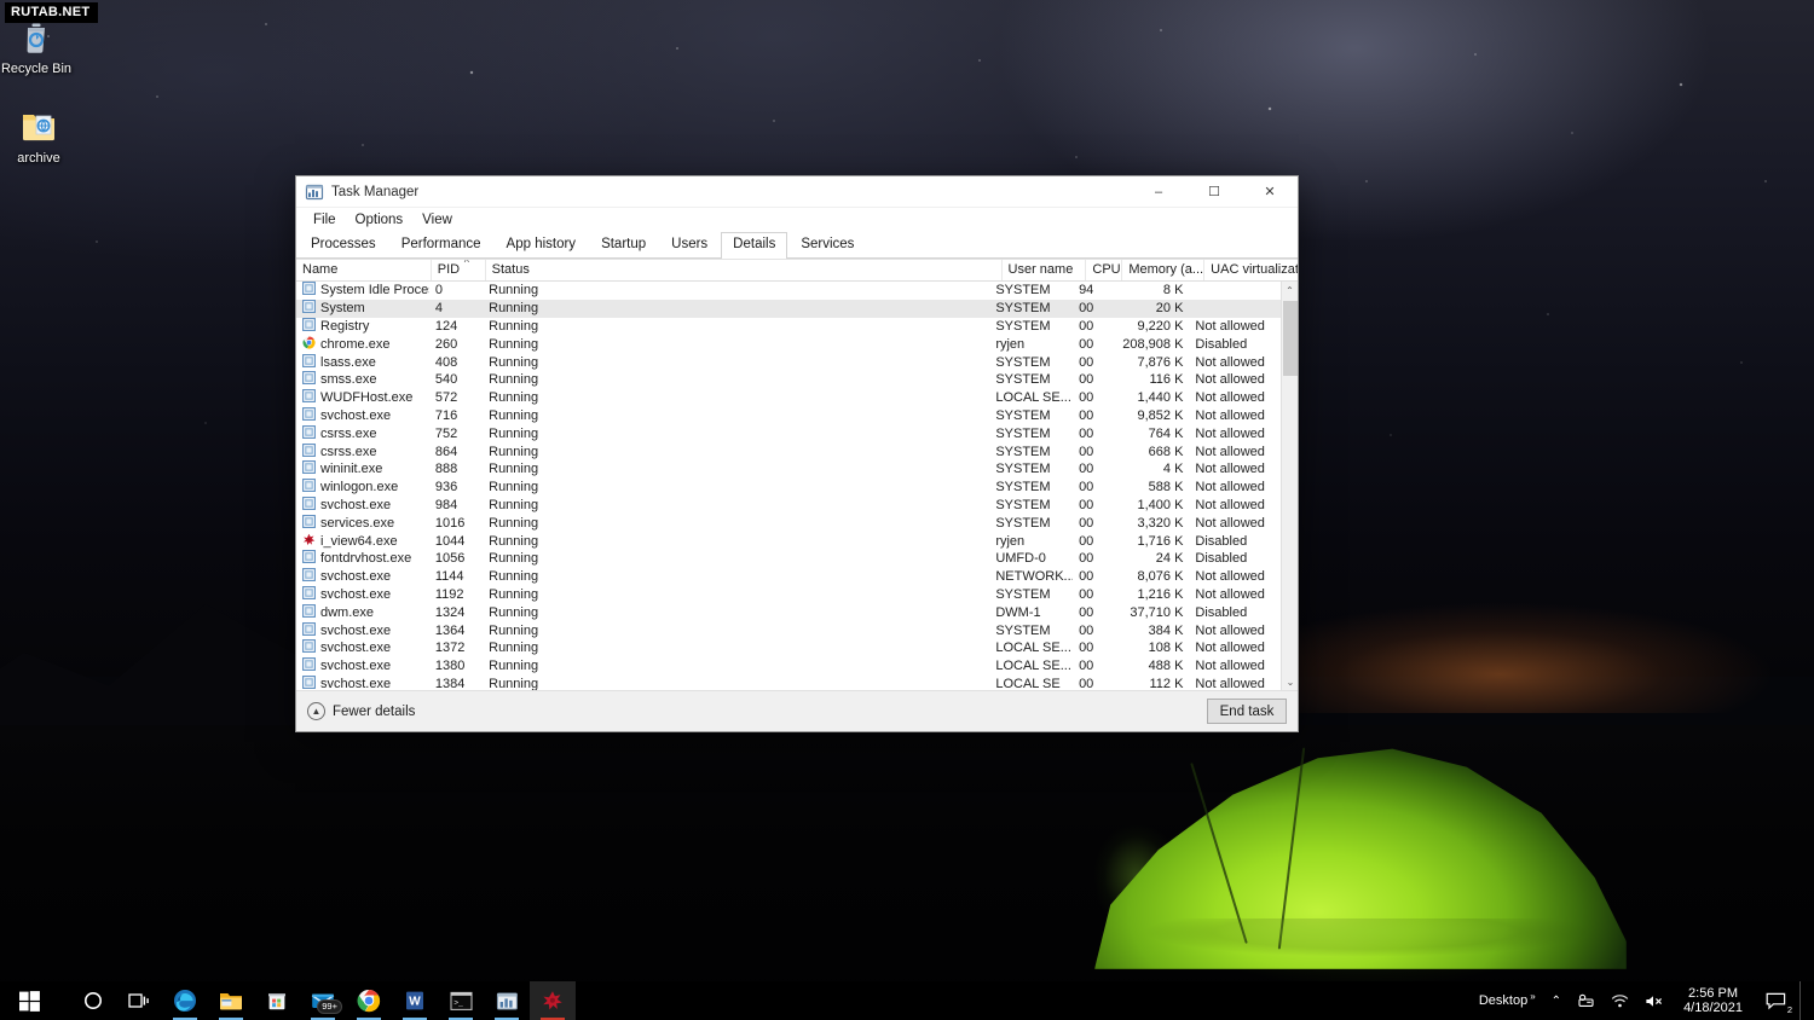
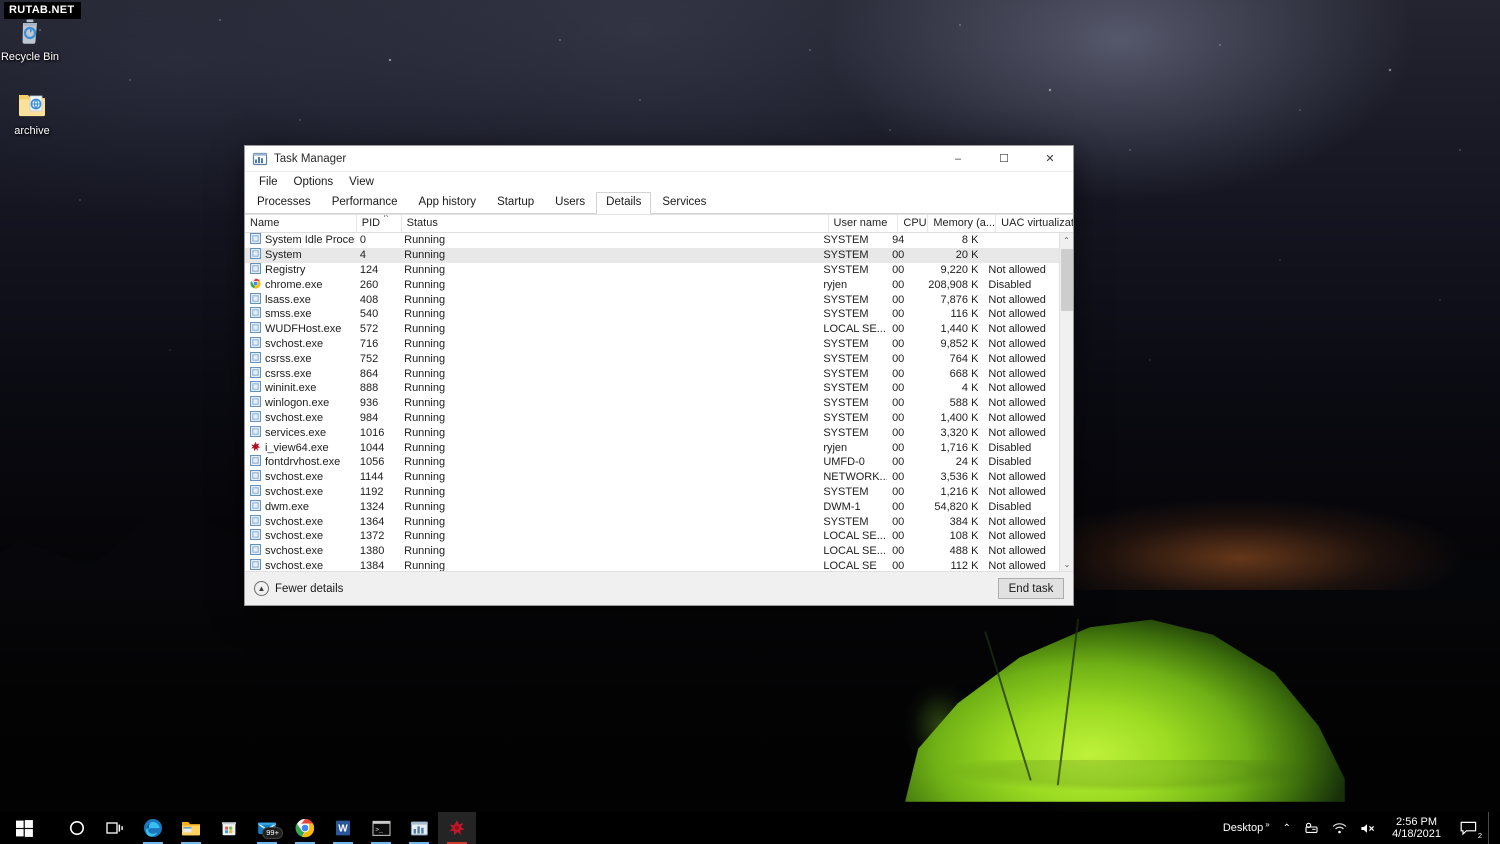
  RUTAB.NET
  Recycle Bin
  archive
  Task Manager
  ‒
  ☐
  ✕
  File
  Options
  View
  Processes
  Performance
  App history
  Startup
  Users
  Details
  Services
  Name
  PID
  ^
  Status
  User name
  CPU
  Memory (a...
  UAC virtualizat
  System Idle Proce
  0
  Running
  SYSTEM
  94
  8 K
  System
  4
  Running
  SYSTEM
  00
  20 K
  Registry
  124
  Running
  SYSTEM
  00
  9,220 K
  Not allowed
  chrome.exe
  260
  Running
  ryjen
  00
  208,908 K
  Disabled
  lsass.exe
  408
  Running
  SYSTEM
  00
  7,876 K
  Not allowed
  smss.exe
  540
  Running
  SYSTEM
  00
  116 K
  Not allowed
  WUDFHost.exe
  572
  Running
  LOCAL SE...
  00
  1,440 K
  Not allowed
  svchost.exe
  716
  Running
  SYSTEM
  00
  9,852 K
  Not allowed
  csrss.exe
  752
  Running
  SYSTEM
  00
  764 K
  Not allowed
  csrss.exe
  864
  Running
  SYSTEM
  00
  668 K
  Not allowed
  wininit.exe
  888
  Running
  SYSTEM
  00
  4 K
  Not allowed
  winlogon.exe
  936
  Running
  SYSTEM
  00
  588 K
  Not allowed
  svchost.exe
  984
  Running
  SYSTEM
  00
  1,400 K
  Not allowed
  services.exe
  1016
  Running
  SYSTEM
  00
  3,320 K
  Not allowed
  i_view64.exe
  1044
  Running
  ryjen
  00
  1,716 K
  Disabled
  fontdrvhost.exe
  1056
  Running
  UMFD-0
  00
  24 K
  Disabled
  svchost.exe
  1144
  Running
  NETWORK..
  00
- 8,076 K
+ 3,536 K
  Not allowed
  svchost.exe
  1192
  Running
  SYSTEM
  00
  1,216 K
  Not allowed
  dwm.exe
  1324
  Running
  DWM-1
  00
- 37,710 K
+ 54,820 K
  Disabled
  svchost.exe
  1364
  Running
  SYSTEM
  00
  384 K
  Not allowed
  svchost.exe
  1372
  Running
  LOCAL SE...
  00
  108 K
  Not allowed
  svchost.exe
  1380
  Running
  LOCAL SE...
  00
  488 K
  Not allowed
  svchost.exe
  1384
  Running
  LOCAL SE
  00
  112 K
  Not allowed
  ⌃
  ⌄
  ▲
  Fewer details
  End task
  99+
  W
  Desktop
  »
  ⌃
  2:56 PM
  4/18/2021
  2
